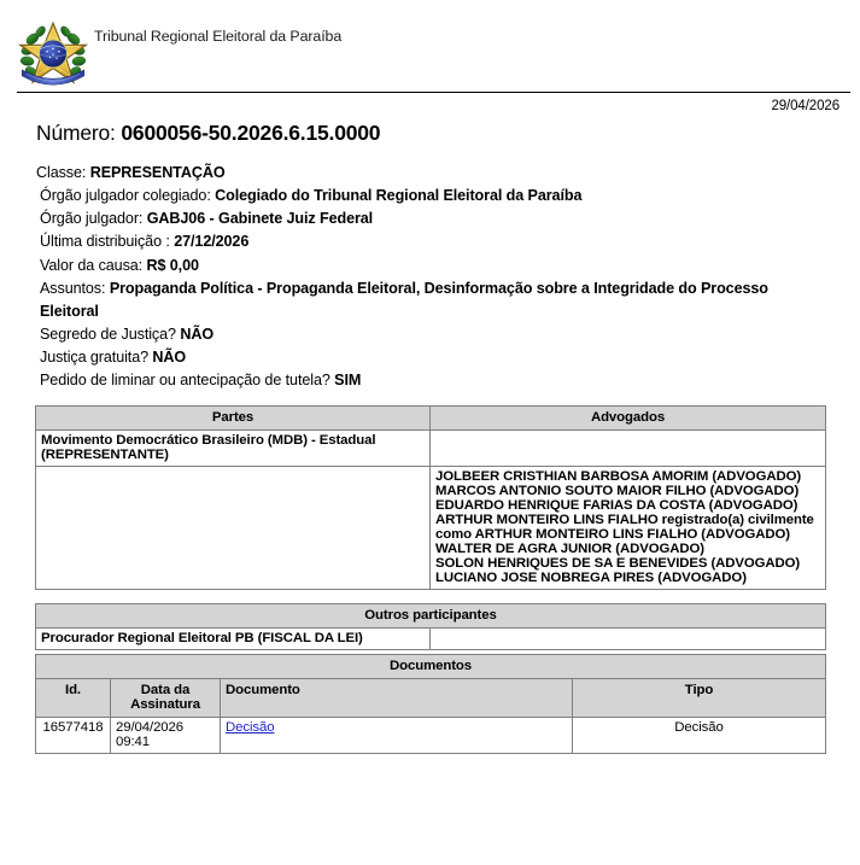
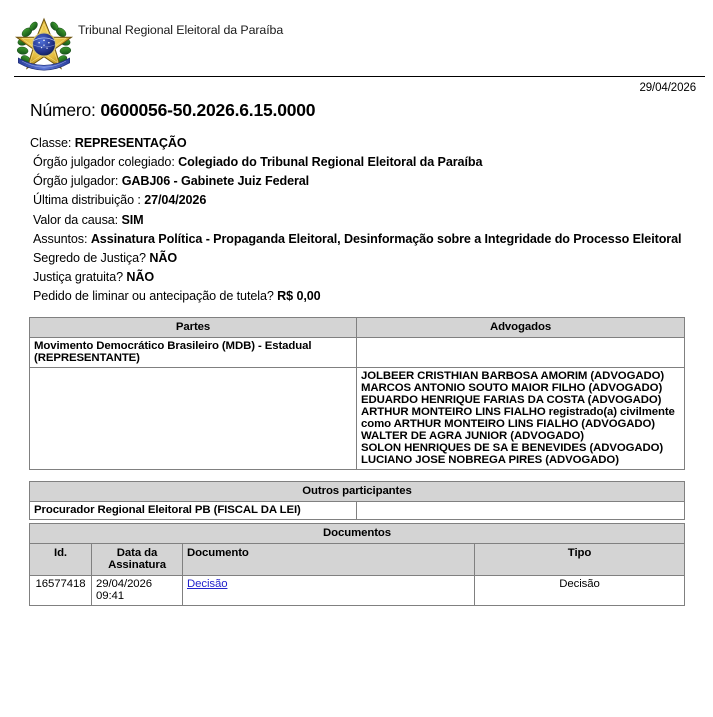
  Tribunal Regional Eleitoral da Paraíba
  29/04/2026
  Número: 0600056-50.2026.6.15.0000
  Classe: REPRESENTAÇÃO
  Órgão julgador colegiado: Colegiado do Tribunal Regional Eleitoral da Paraíba
  Órgão julgador: GABJ06 - Gabinete Juiz Federal
- Última distribuição : 27/12/2026
+ Última distribuição : 27/04/2026
- Valor da causa: R$ 0,00
+ Valor da causa: SIM
- Assuntos: Propaganda Política - Propaganda Eleitoral, Desinformação sobre a Integridade do Processo Eleitoral
+ Assuntos: Assinatura Política - Propaganda Eleitoral, Desinformação sobre a Integridade do Processo Eleitoral
  Segredo de Justiça? NÃO
  Justiça gratuita? NÃO
- Pedido de liminar ou antecipação de tutela? SIM
+ Pedido de liminar ou antecipação de tutela? R$ 0,00
  Partes	Advogados
  Movimento Democrático Brasileiro (MDB) - Estadual (REPRESENTANTE)
  	JOLBEER CRISTHIAN BARBOSA AMORIM (ADVOGADO) MARCOS ANTONIO SOUTO MAIOR FILHO (ADVOGADO) EDUARDO HENRIQUE FARIAS DA COSTA (ADVOGADO) ARTHUR MONTEIRO LINS FIALHO registrado(a) civilmente como ARTHUR MONTEIRO LINS FIALHO (ADVOGADO) WALTER DE AGRA JUNIOR (ADVOGADO) SOLON HENRIQUES DE SA E BENEVIDES (ADVOGADO) LUCIANO JOSE NOBREGA PIRES (ADVOGADO)
  Outros participantes
  Procurador Regional Eleitoral PB (FISCAL DA LEI)
  Documentos
  Id.	Data da Assinatura	Documento	Tipo
  16577418	29/04/2026 09:41	Decisão	Decisão
